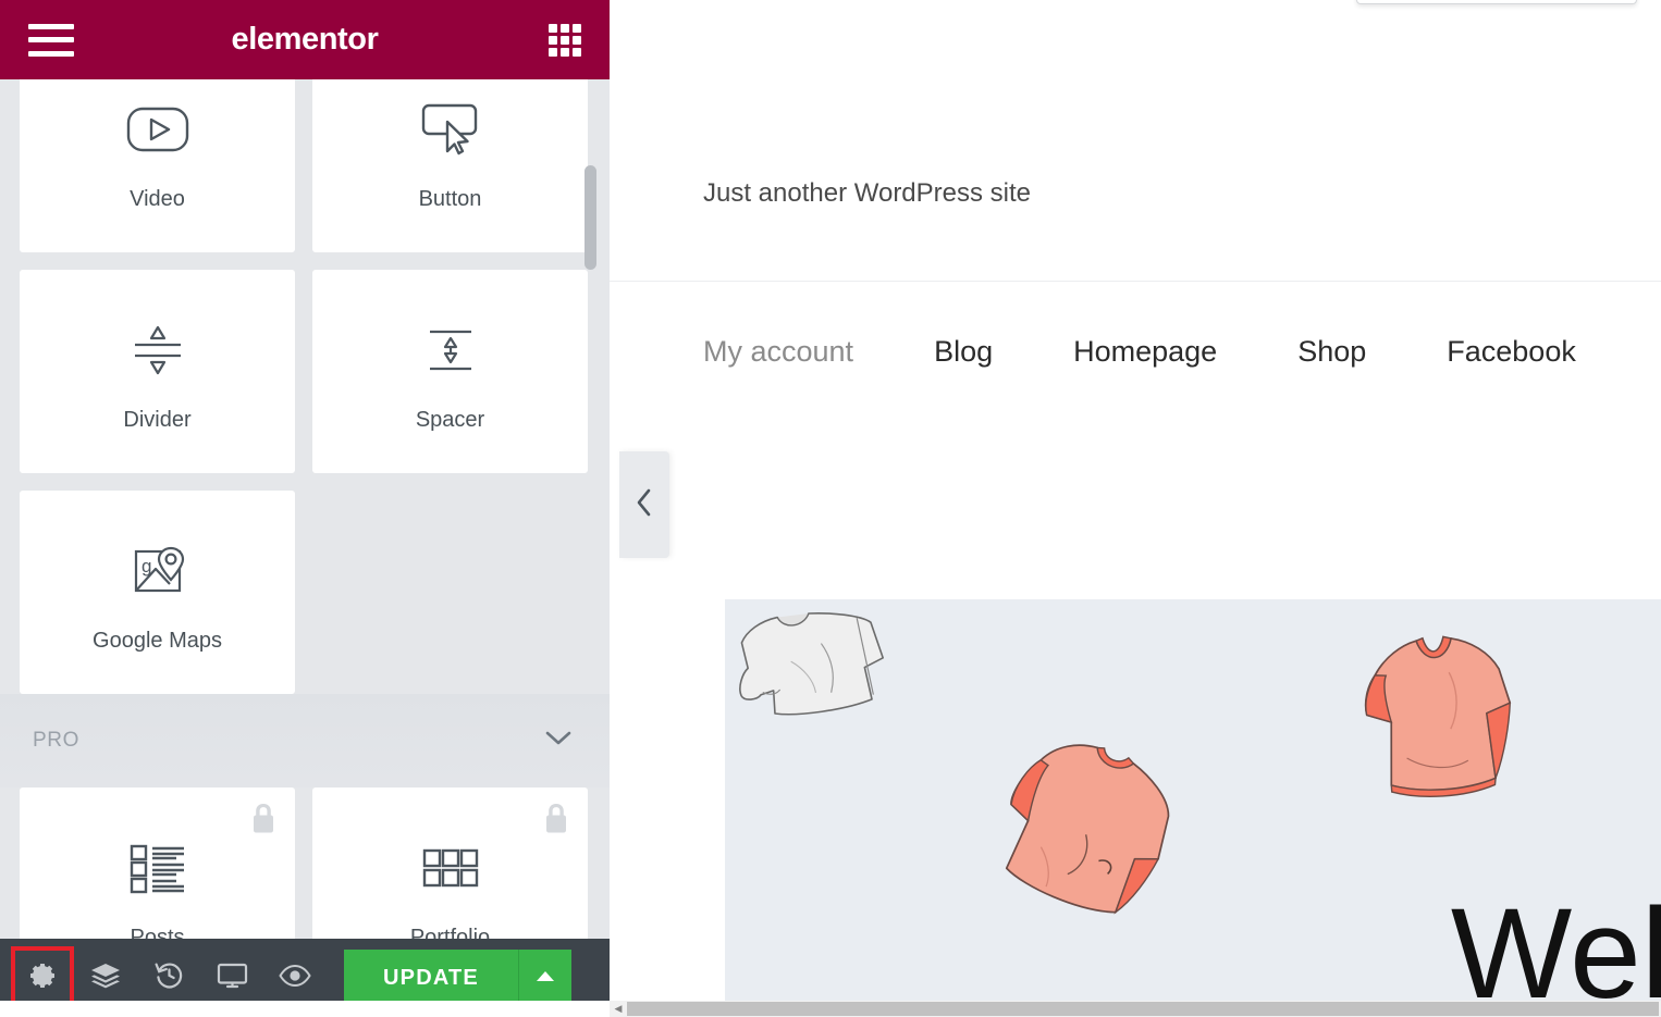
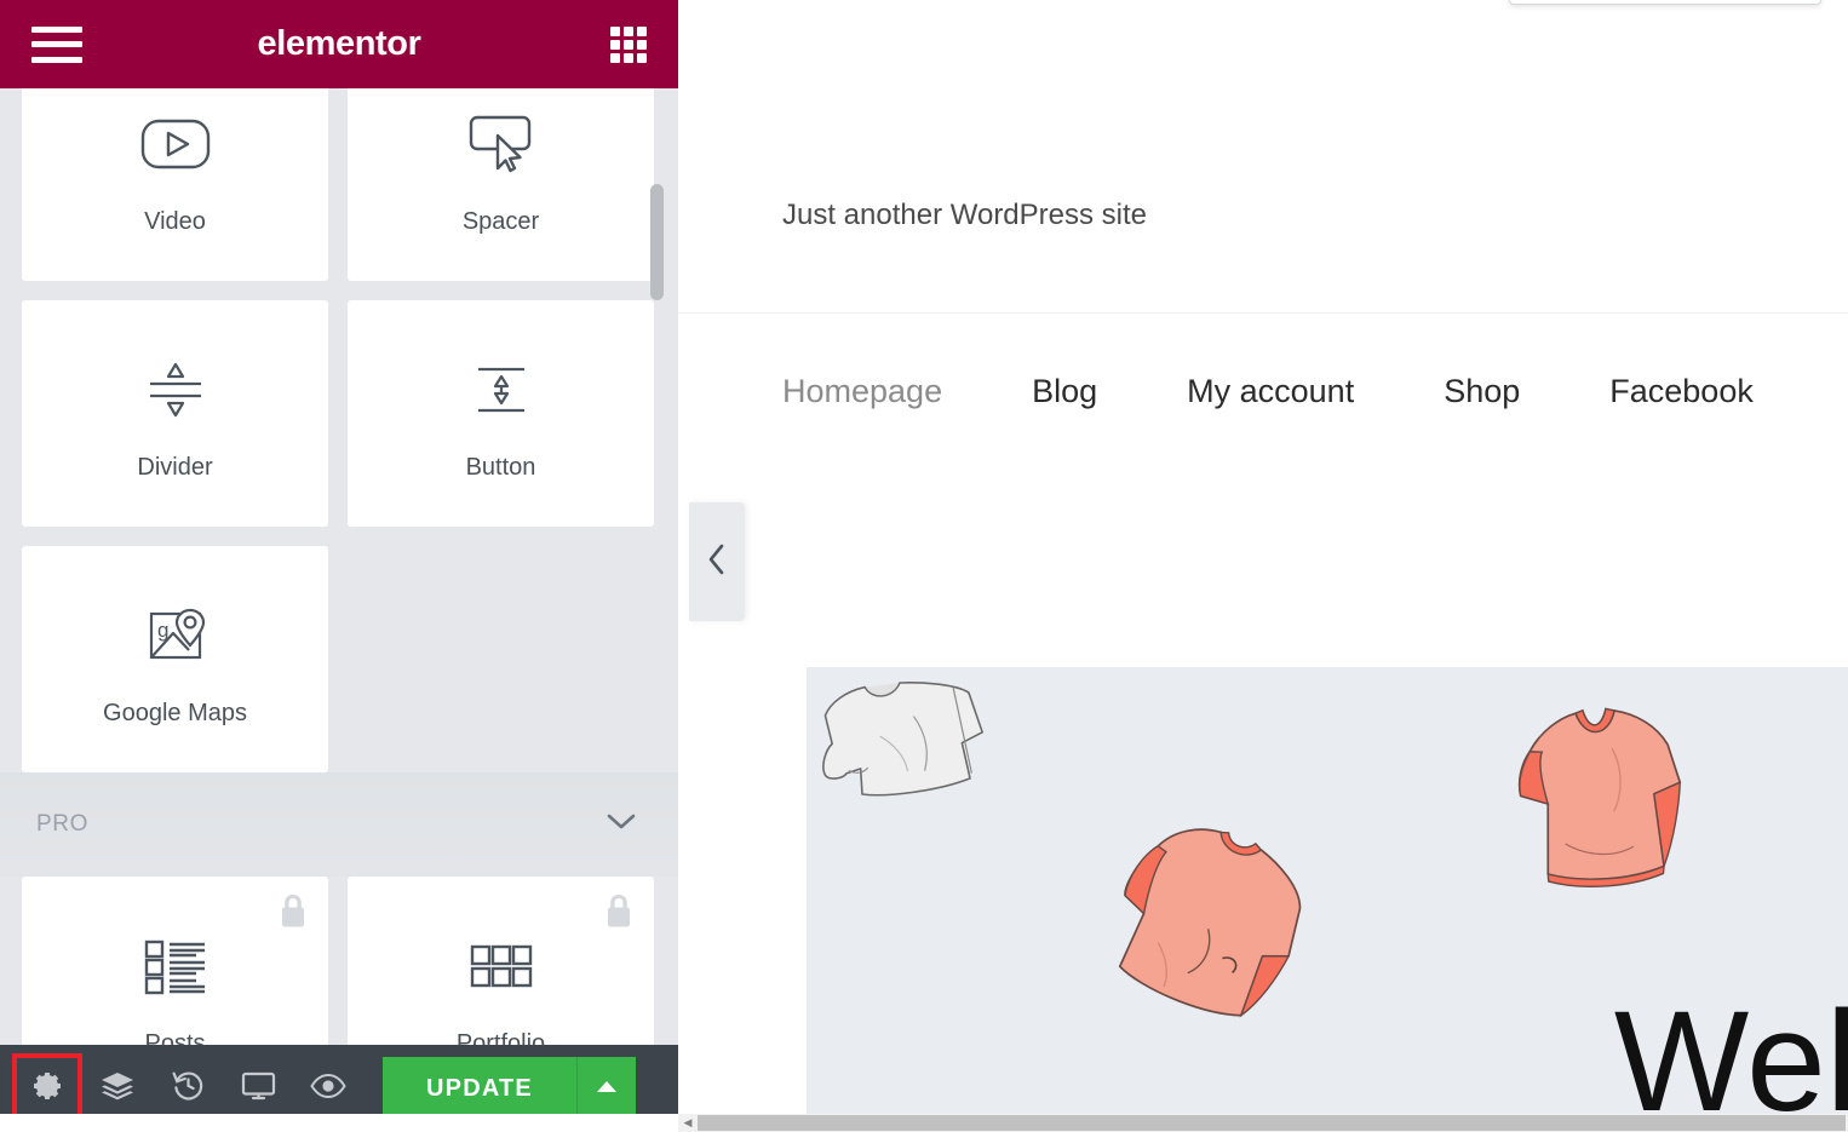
  elementor
  Video
- Button
+ Spacer
  Divider
- Spacer
+ Button
  g
  Google Maps
  PRO
  Posts
  Portfolio
  UPDATE
  Just another WordPress site
- My account
+ Homepage
  Blog
- Homepage
+ My account
  Shop
  Facebook
  Wel
  ◀
